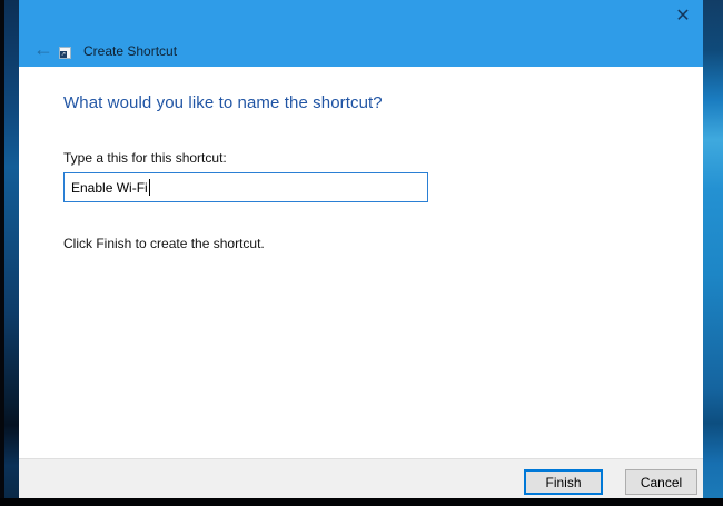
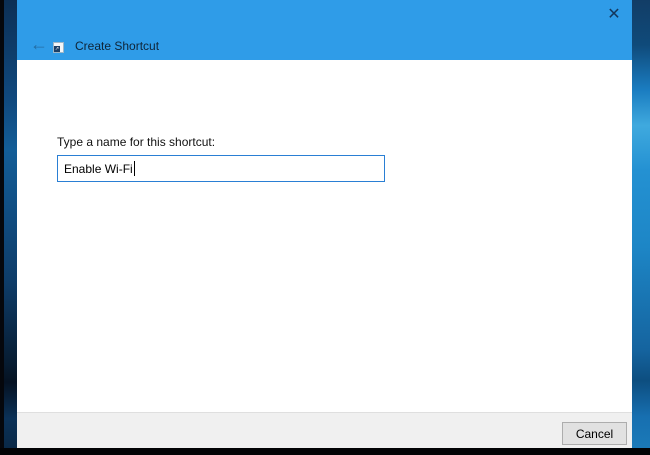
  ✕
  ←
  Create Shortcut
- What would you like to name the shortcut?
- Type a this for this shortcut:
+ Type a name for this shortcut:
  Enable Wi-Fi
- Click Finish to create the shortcut.
- Finish
  Cancel
